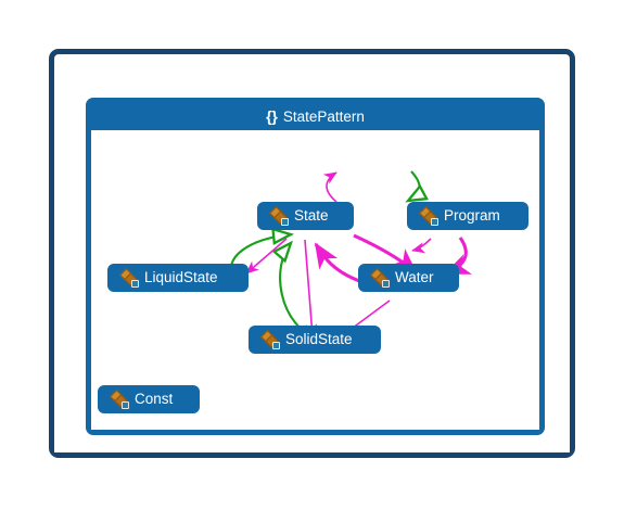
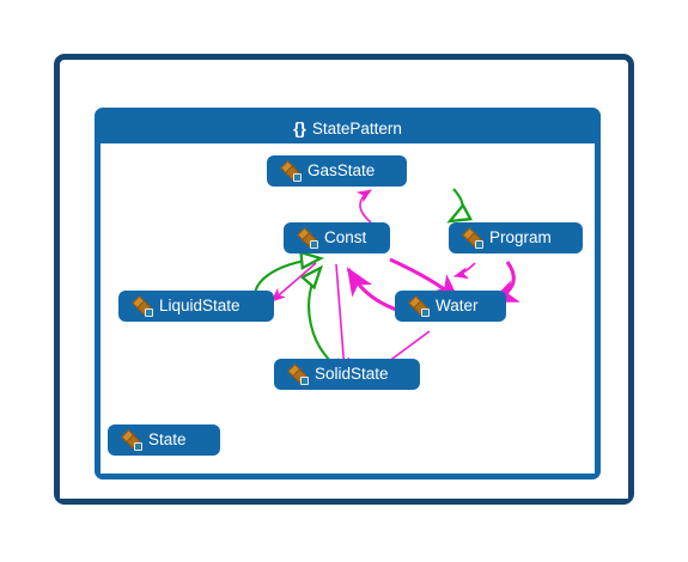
  { }
  StatePattern
+ GasState
- State
+ Const
  Program
  LiquidState
  Water
  SolidState
- Const
+ State
